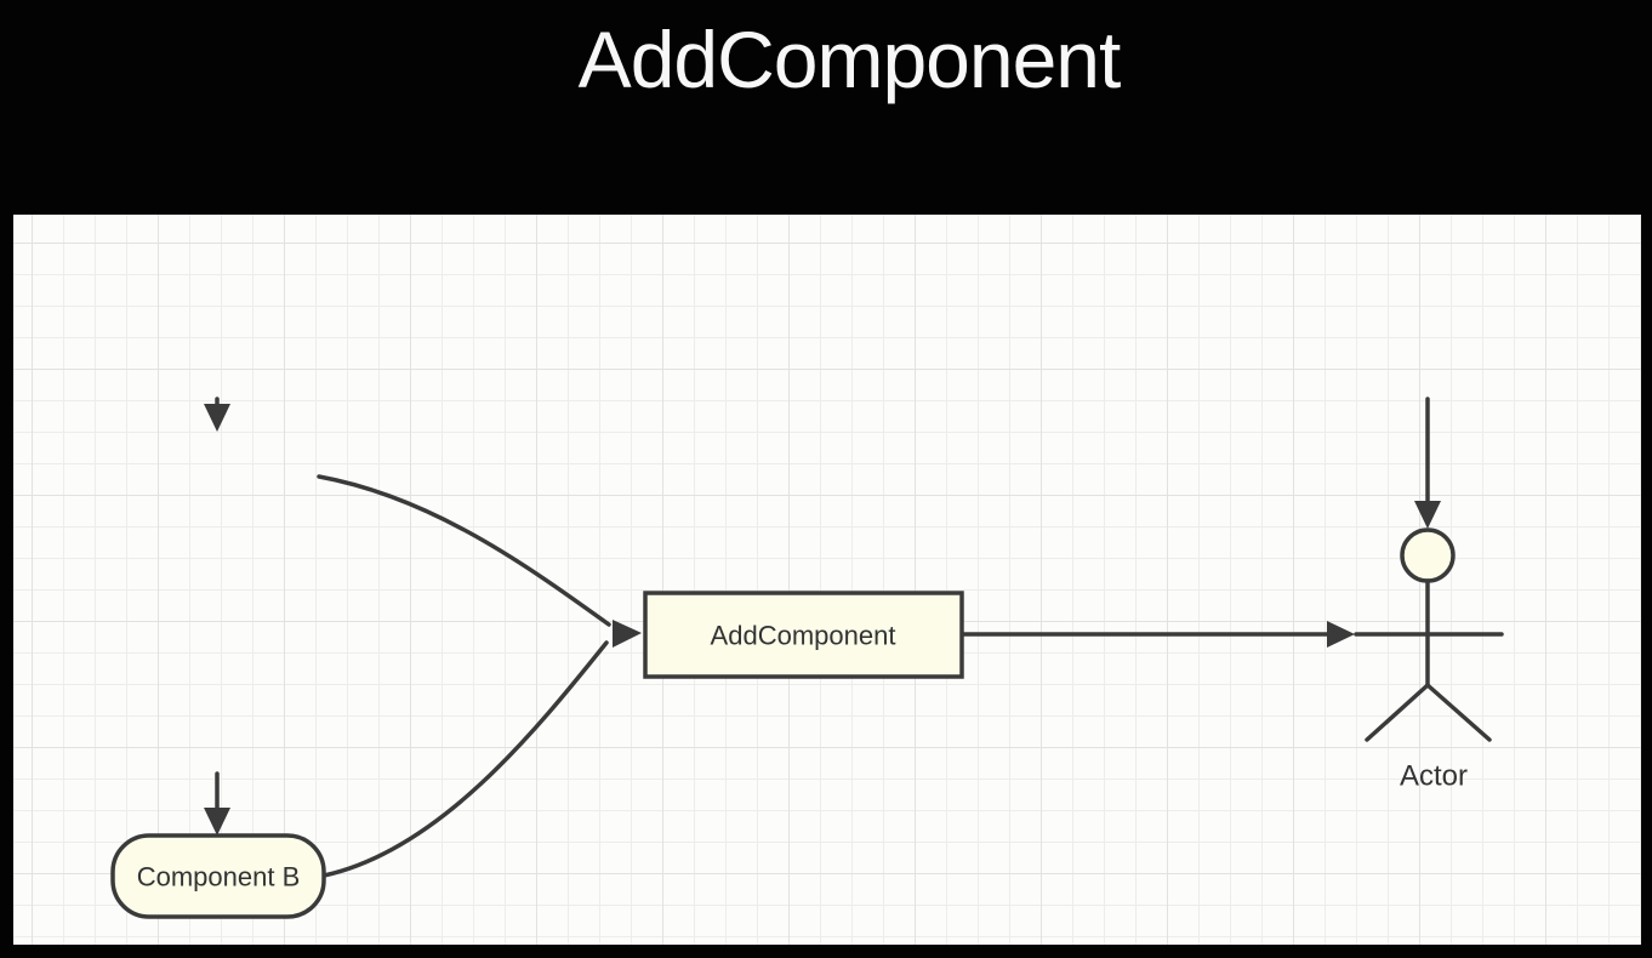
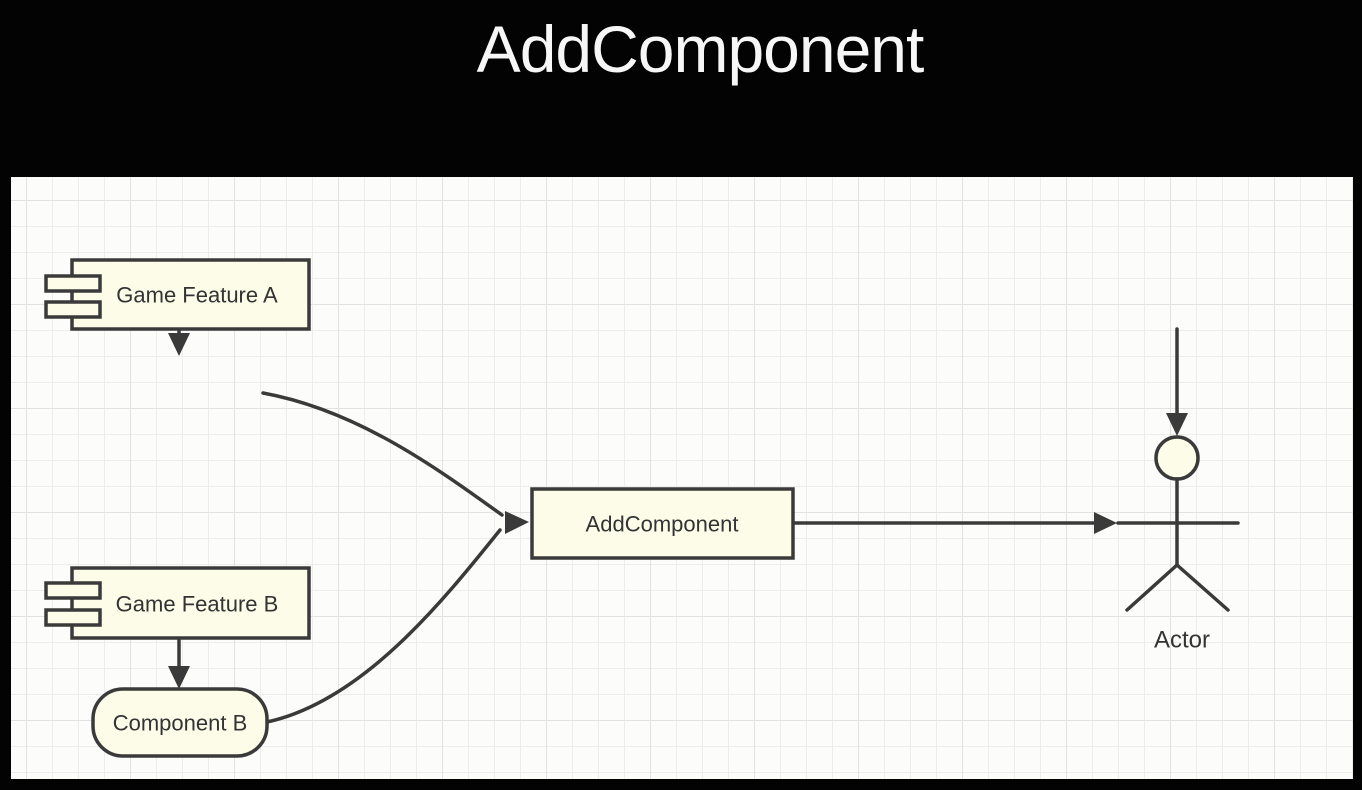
  AddComponent
+ Game Feature A
+ Game Feature B
  Component B
  AddComponent
  Actor
